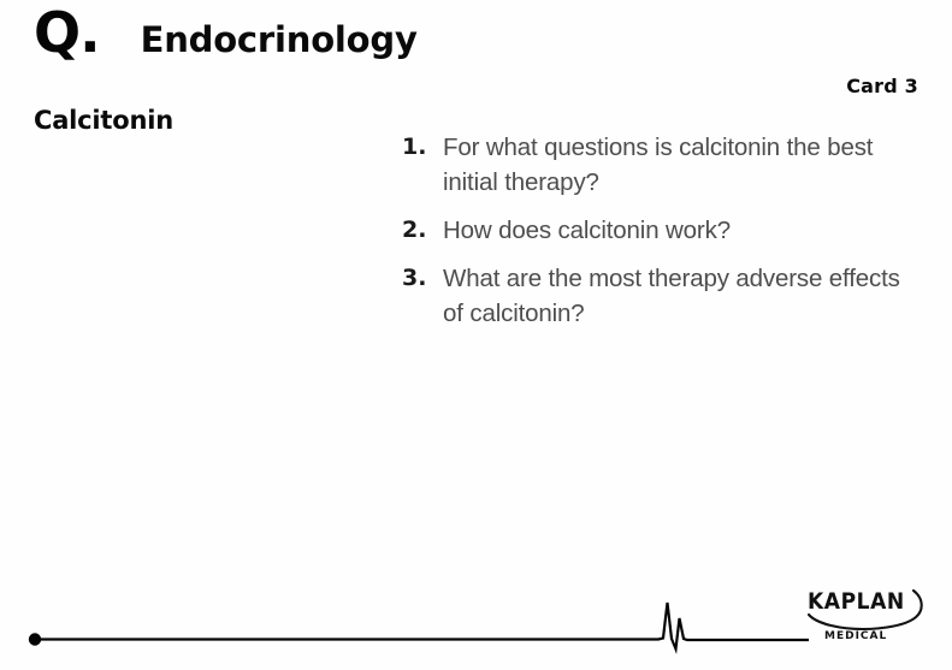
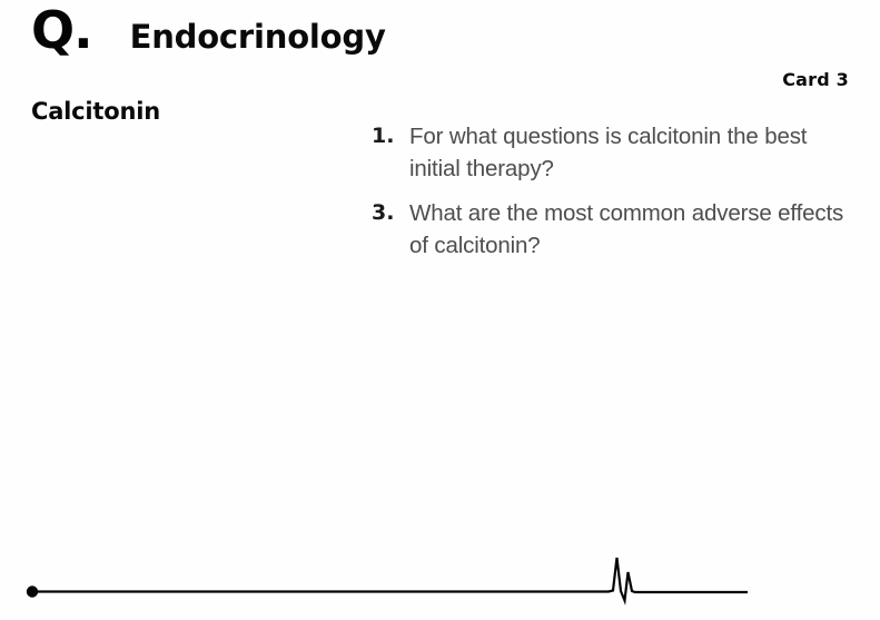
  Q.
  Endocrinology
  Card 3
  Calcitonin
  1.
  For what questions is calcitonin the best initial therapy?
- 2.
- How does calcitonin work?
  3.
- What are the most therapy adverse effects of calcitonin?
+ What are the most common adverse effects of calcitonin?
- KAPLAN
- MEDICAL
